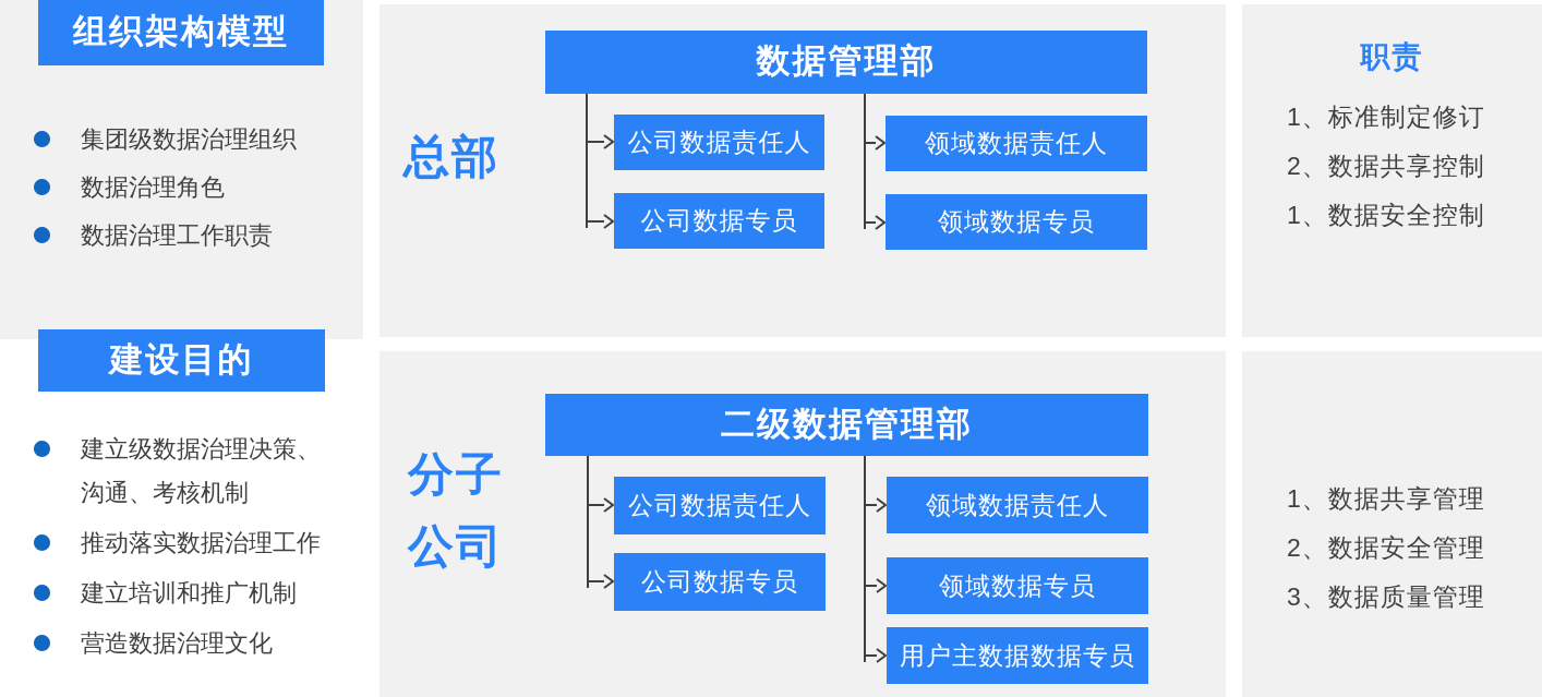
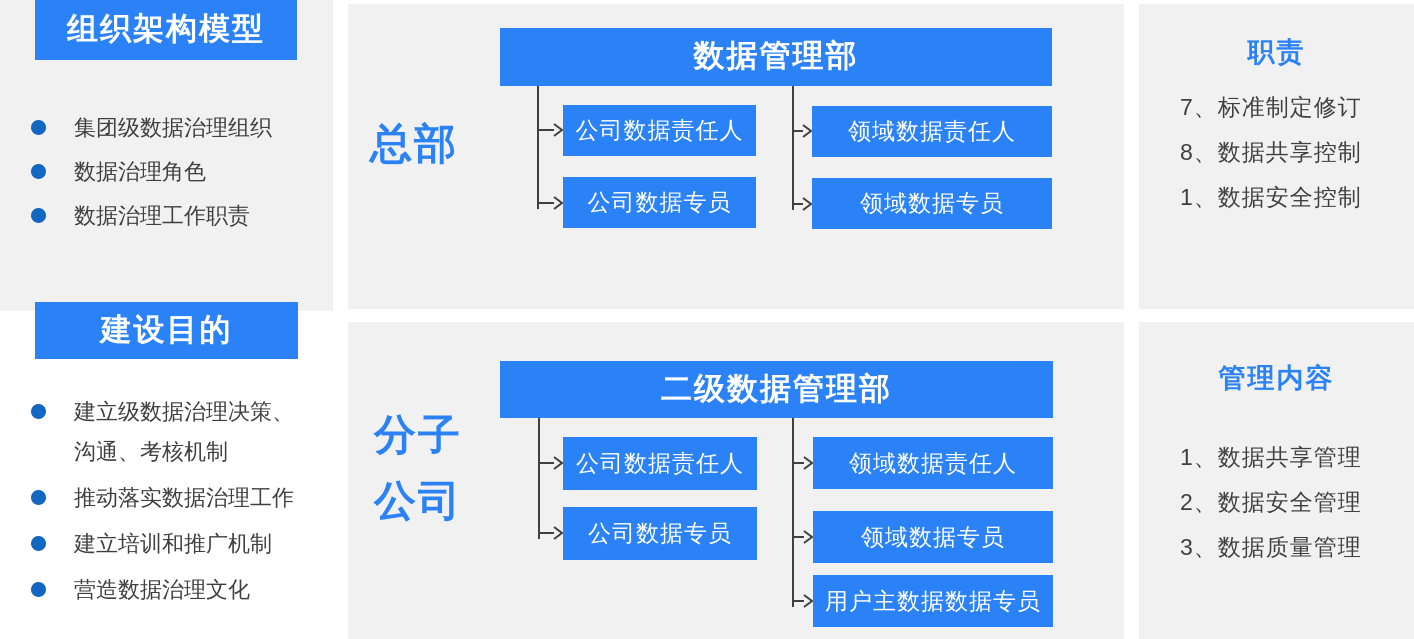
  组织架构模型
  集团级数据治理组织
  数据治理角色
  数据治理工作职责
  建设目的
  建立级数据治理决策、沟通、考核机制
  推动落实数据治理工作
  建立培训和推广机制
  营造数据治理文化
  总部
  数据管理部
  公司数据责任人
  公司数据专员
  领域数据责任人
  领域数据专员
  分子公司
  二级数据管理部
  公司数据责任人
  公司数据专员
  领域数据责任人
  领域数据专员
  用户主数据数据专员
  职责
- 1、标准制定修订
+ 7、标准制定修订
- 2、数据共享控制
+ 8、数据共享控制
  1、数据安全控制
+ 管理内容
  1、数据共享管理
  2、数据安全管理
  3、数据质量管理
